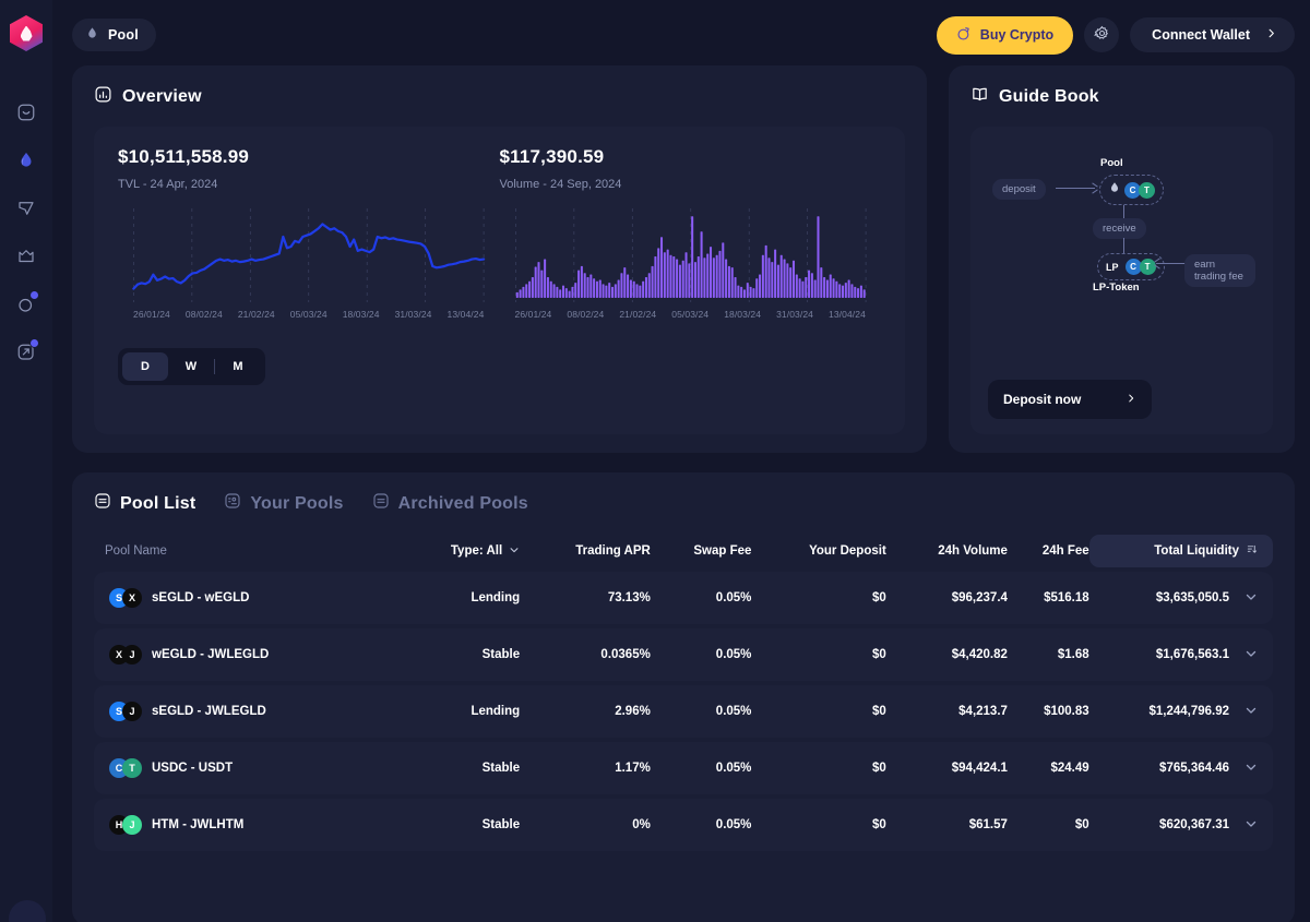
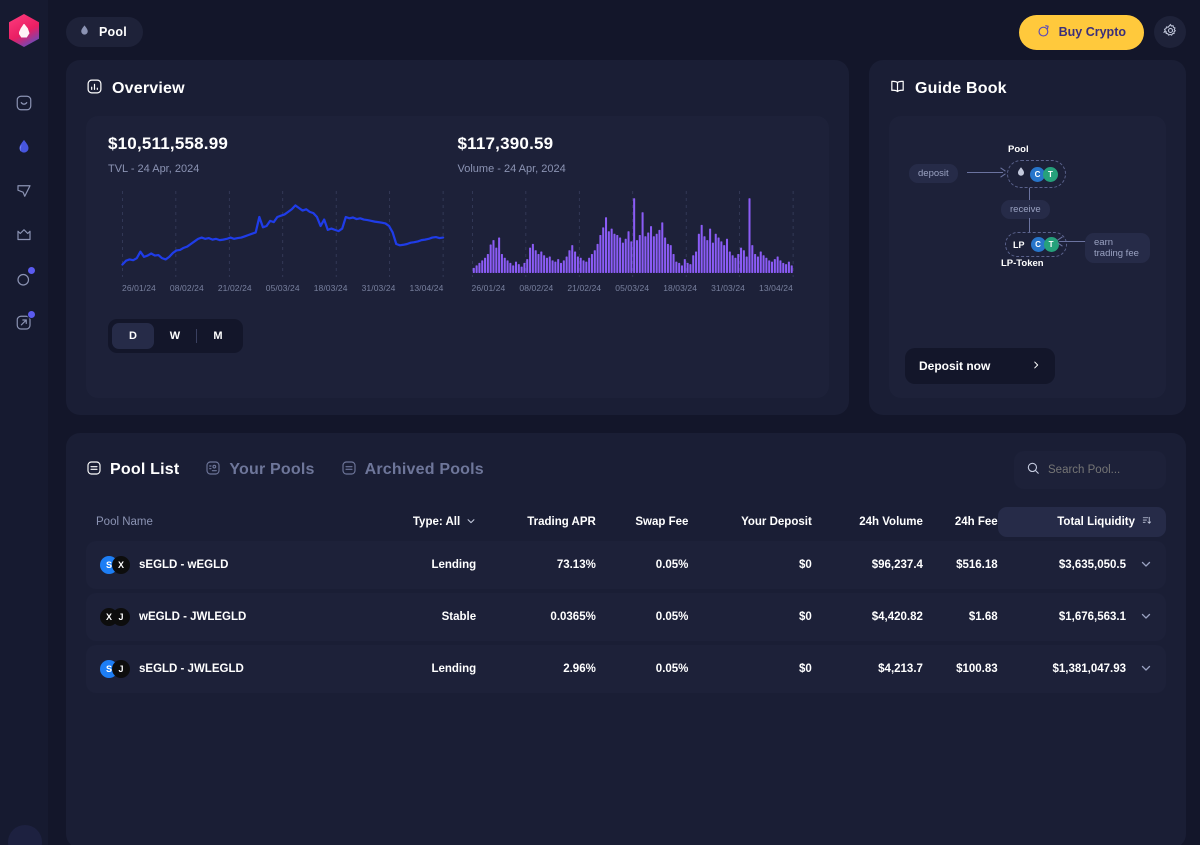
  Pool
  Buy Crypto
- Connect Wallet
  Overview
  $10,511,558.99
  TVL - 24 Apr, 2024
  $117,390.59
- Volume - 24 Sep, 2024
+ Volume - 24 Apr, 2024
  26/01/24
  08/02/24
  21/02/24
  05/03/24
  18/03/24
  31/03/24
  13/04/24
  26/01/24
  08/02/24
  21/02/24
  05/03/24
  18/03/24
  31/03/24
  13/04/24
  D
  W
  M
  Guide Book
  Pool
  deposit
  C
  T
  receive
  LP
  C
  T
  LP-Token
  earn trading fee
  Deposit now
  Pool List
  Your Pools
  Archived Pools
+ Search Pool...
  Pool Name	Type: All	Trading APR	Swap Fee	Your Deposit	24h Volume	24h Fee	Total Liquidity
  S X sEGLD - wEGLD	Lending	73.13%	0.05%	$0	$96,237.4	$516.18	$3,635,050.5
  X J wEGLD - JWLEGLD	Stable	0.0365%	0.05%	$0	$4,420.82	$1.68	$1,676,563.1
- S J sEGLD - JWLEGLD	Lending	2.96%	0.05%	$0	$4,213.7	$100.83	$1,244,796.92
+ S J sEGLD - JWLEGLD	Lending	2.96%	0.05%	$0	$4,213.7	$100.83	$1,381,047.93
- C T USDC - USDT	Stable	1.17%	0.05%	$0	$94,424.1	$24.49	$765,364.46
- H J HTM - JWLHTM	Stable	0%	0.05%	$0	$61.57	$0	$620,367.31
